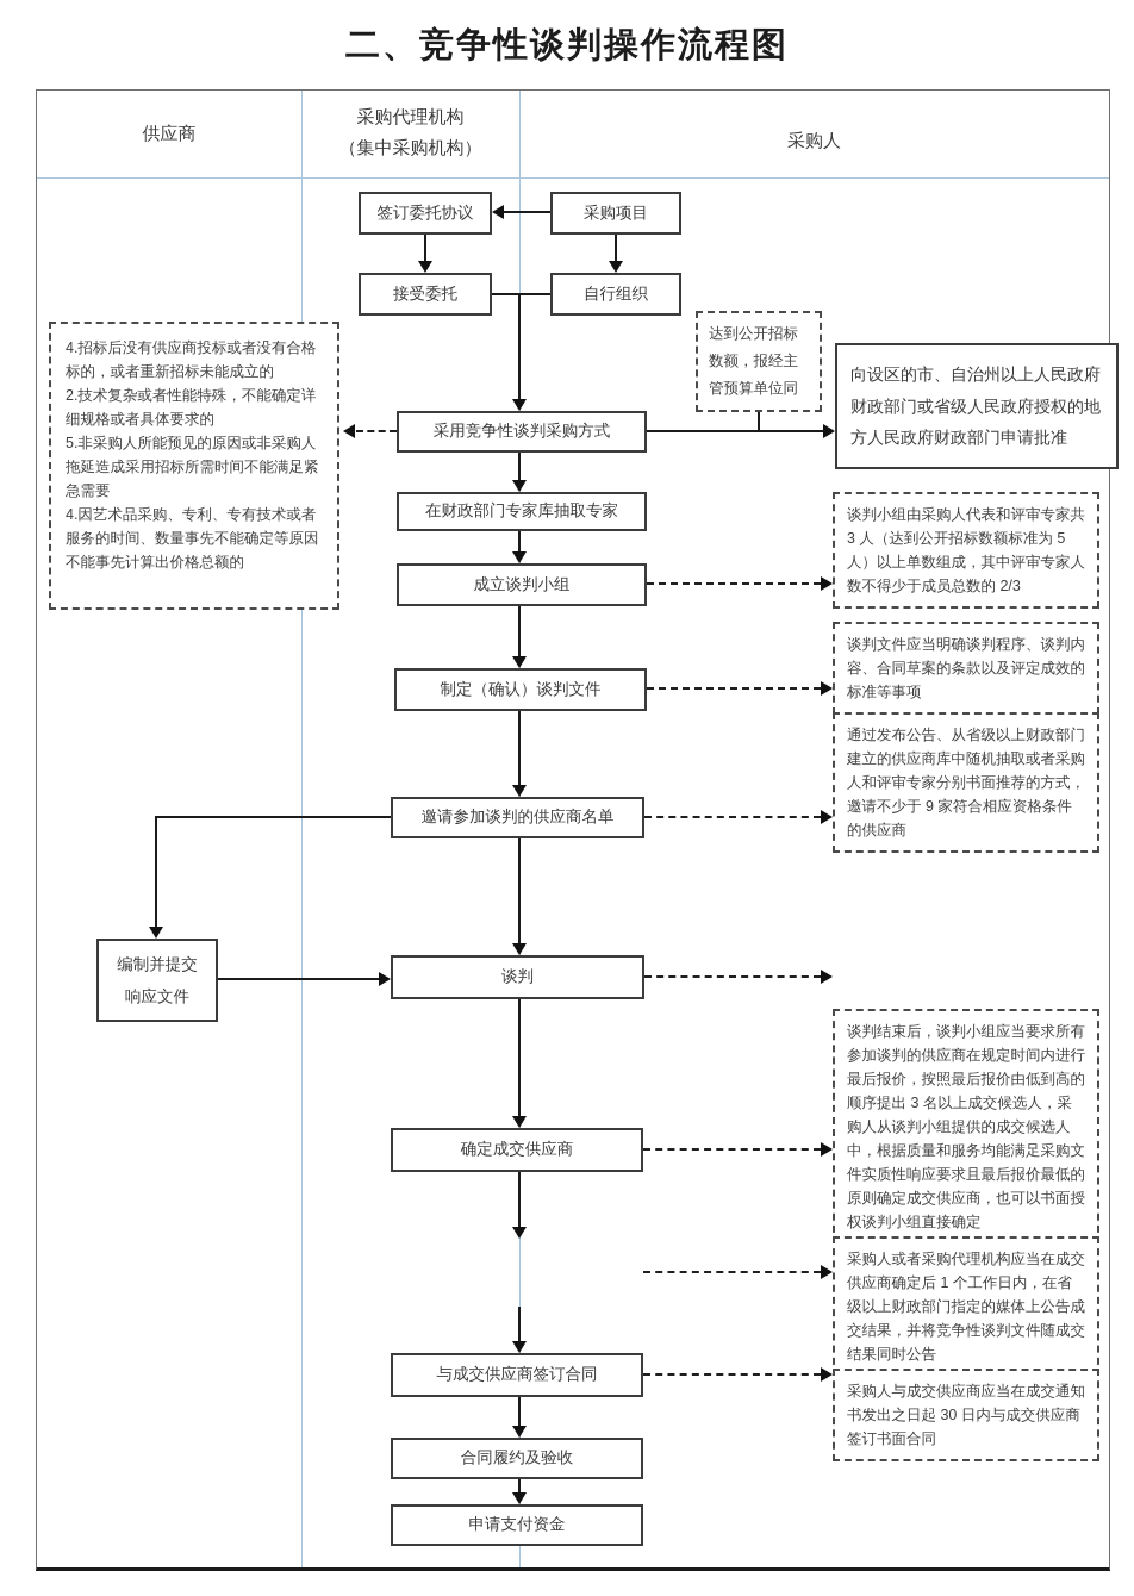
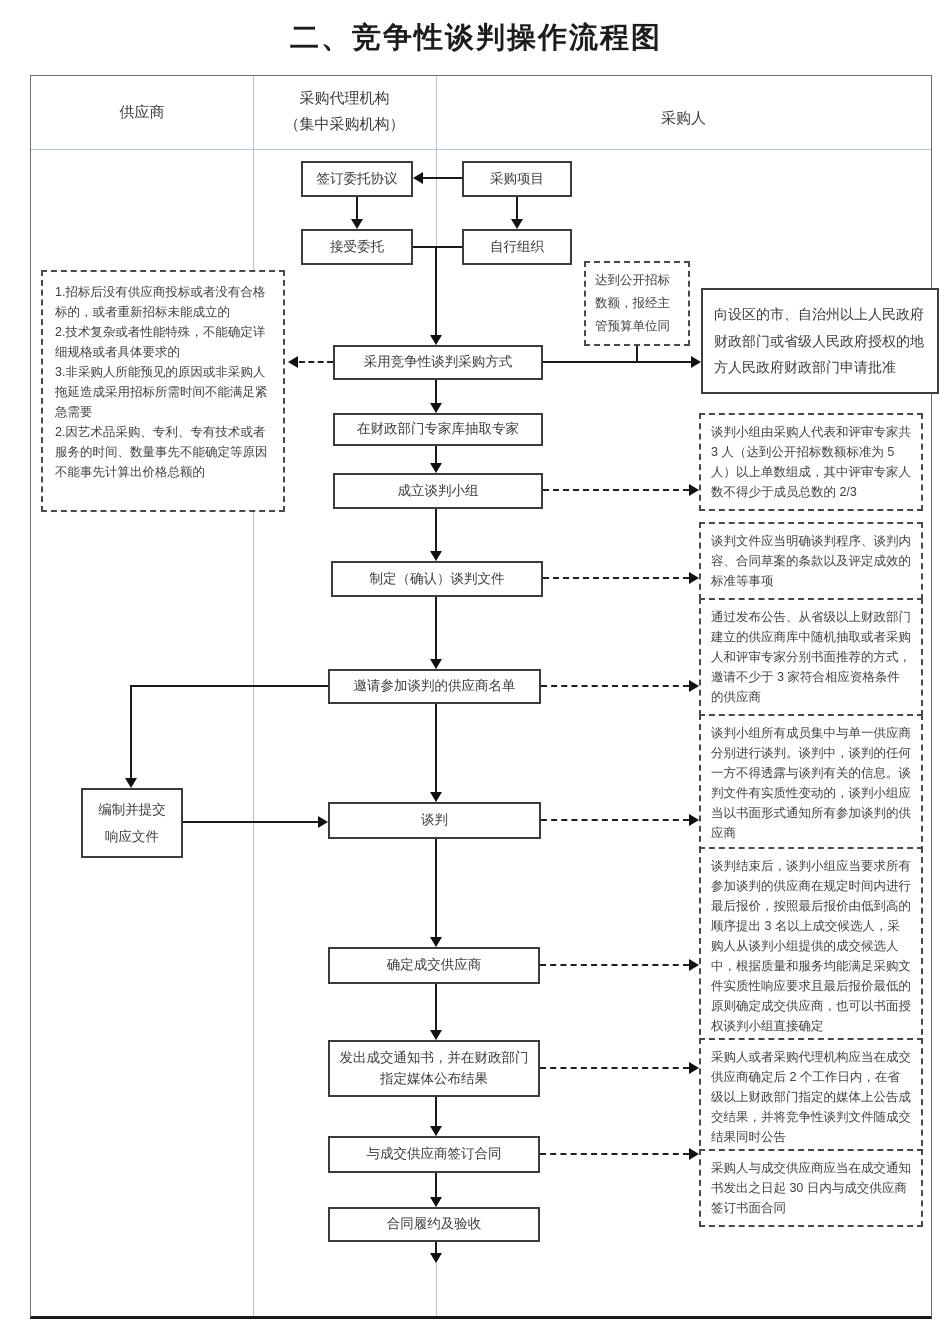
  二、竞争性谈判操作流程图
  供应商
  采购代理机构
  （集中采购机构）
  采购人
  签订委托协议
  采购项目
  接受委托
  自行组织
  达到公开招标数额，报经主管预算单位同
  向设区的市、自治州以上人民政府财政部门或省级人民政府授权的地方人民政府财政部门申请批准
- 4.招标后没有供应商投标或者没有合格标的，或者重新招标未能成立的
+ 1.招标后没有供应商投标或者没有合格标的，或者重新招标未能成立的
  2.技术复杂或者性能特殊，不能确定详细规格或者具体要求的
- 5.非采购人所能预见的原因或非采购人拖延造成采用招标所需时间不能满足紧急需要
+ 3.非采购人所能预见的原因或非采购人拖延造成采用招标所需时间不能满足紧急需要
- 4.因艺术品采购、专利、专有技术或者服务的时间、数量事先不能确定等原因不能事先计算出价格总额的
+ 2.因艺术品采购、专利、专有技术或者服务的时间、数量事先不能确定等原因不能事先计算出价格总额的
  采用竞争性谈判采购方式
  在财政部门专家库抽取专家
  成立谈判小组
  制定（确认）谈判文件
  邀请参加谈判的供应商名单
  编制并提交
  响应文件
  谈判
  确定成交供应商
+ 发出成交通知书，并在财政部门指定媒体公布结果
  与成交供应商签订合同
  合同履约及验收
- 申请支付资金
  谈判小组由采购人代表和评审专家共 3 人（达到公开招标数额标准为 5 人）以上单数组成，其中评审专家人数不得少于成员总数的 2/3
  谈判文件应当明确谈判程序、谈判内容、合同草案的条款以及评定成效的标准等事项
- 通过发布公告、从省级以上财政部门建立的供应商库中随机抽取或者采购人和评审专家分别书面推荐的方式，邀请不少于 9 家符合相应资格条件的供应商
+ 通过发布公告、从省级以上财政部门建立的供应商库中随机抽取或者采购人和评审专家分别书面推荐的方式，邀请不少于 3 家符合相应资格条件的供应商
+ 谈判小组所有成员集中与单一供应商分别进行谈判。谈判中，谈判的任何一方不得透露与谈判有关的信息。谈判文件有实质性变动的，谈判小组应当以书面形式通知所有参加谈判的供应商
  谈判结束后，谈判小组应当要求所有参加谈判的供应商在规定时间内进行最后报价，按照最后报价由低到高的顺序提出 3 名以上成交候选人，采购人从谈判小组提供的成交候选人中，根据质量和服务均能满足采购文件实质性响应要求且最后报价最低的原则确定成交供应商，也可以书面授权谈判小组直接确定
- 采购人或者采购代理机构应当在成交供应商确定后 1 个工作日内，在省级以上财政部门指定的媒体上公告成交结果，并将竞争性谈判文件随成交结果同时公告
+ 采购人或者采购代理机构应当在成交供应商确定后 2 个工作日内，在省级以上财政部门指定的媒体上公告成交结果，并将竞争性谈判文件随成交结果同时公告
  采购人与成交供应商应当在成交通知书发出之日起 30 日内与成交供应商签订书面合同
